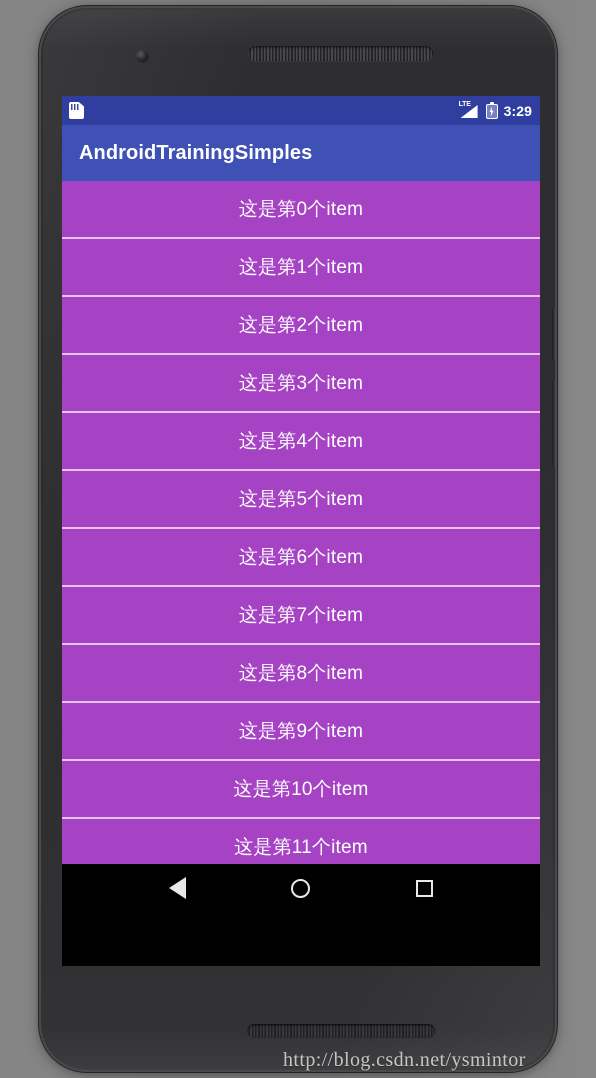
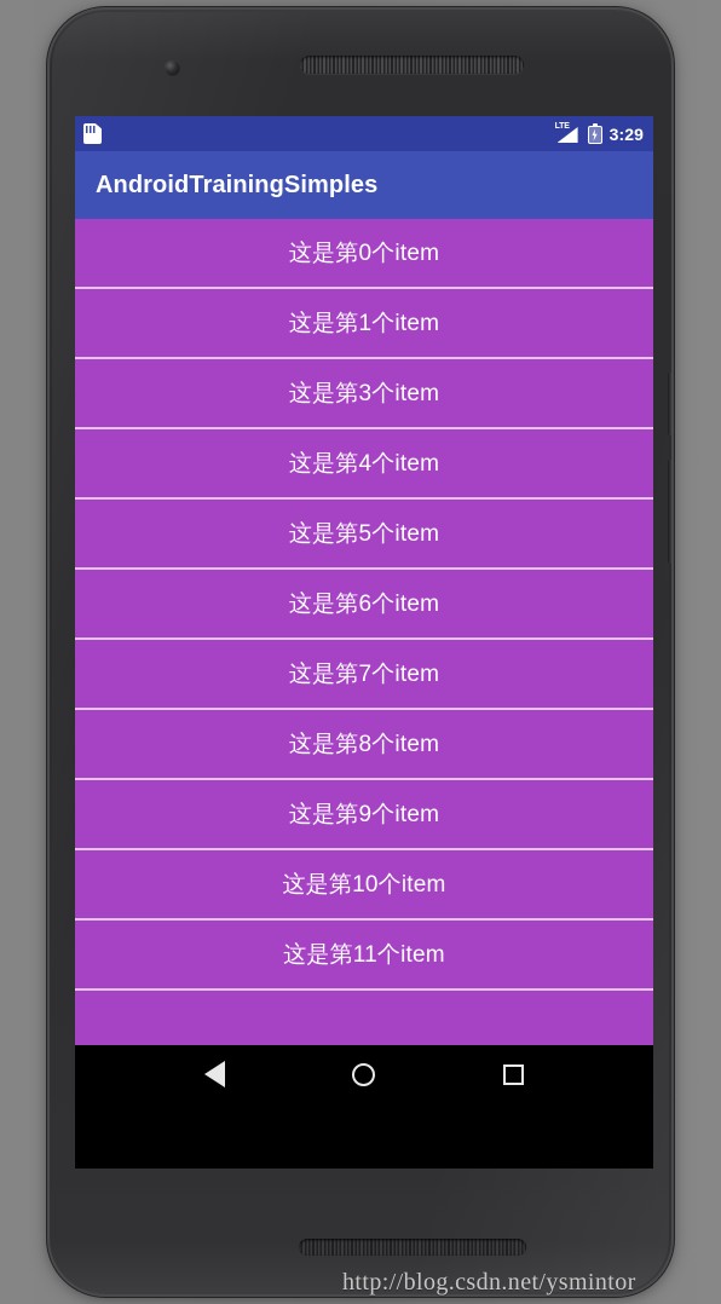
  3:29
  AndroidTrainingSimples
  这是第0个item
  这是第1个item
- 这是第2个item
  这是第3个item
  这是第4个item
  这是第5个item
  这是第6个item
  这是第7个item
  这是第8个item
  这是第9个item
  这是第10个item
  这是第11个item
  http://blog.csdn.net/ysmintor
